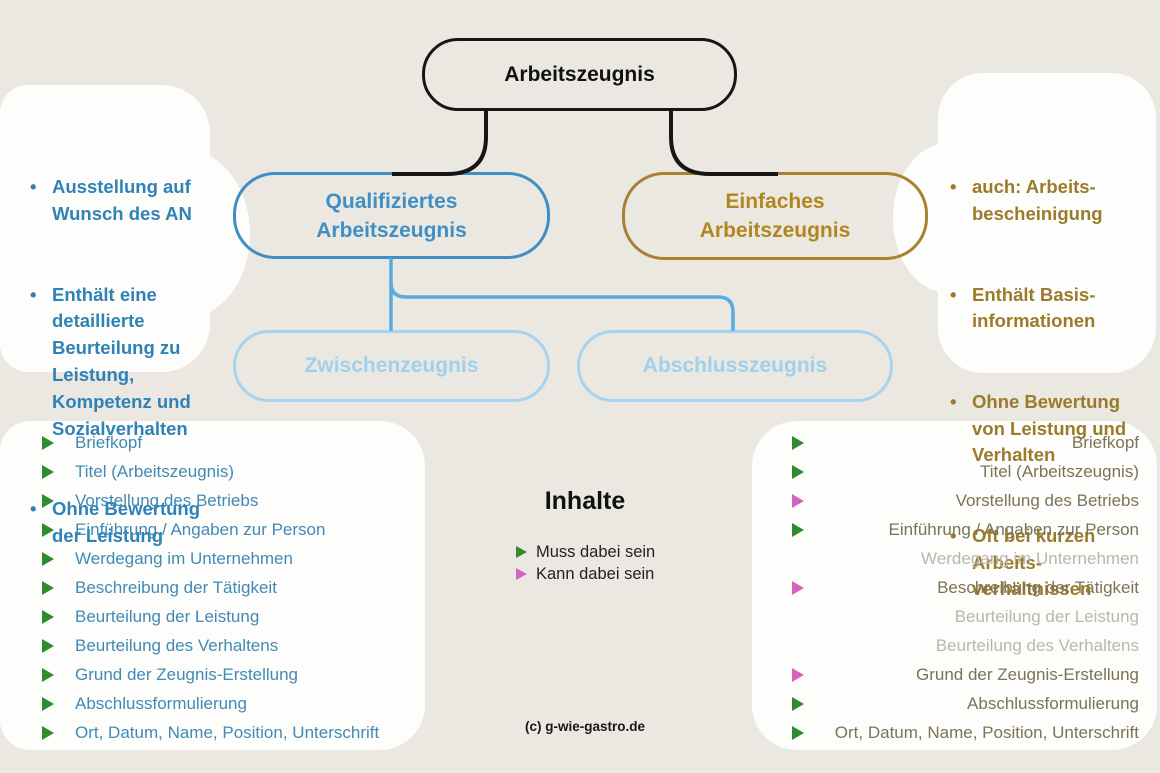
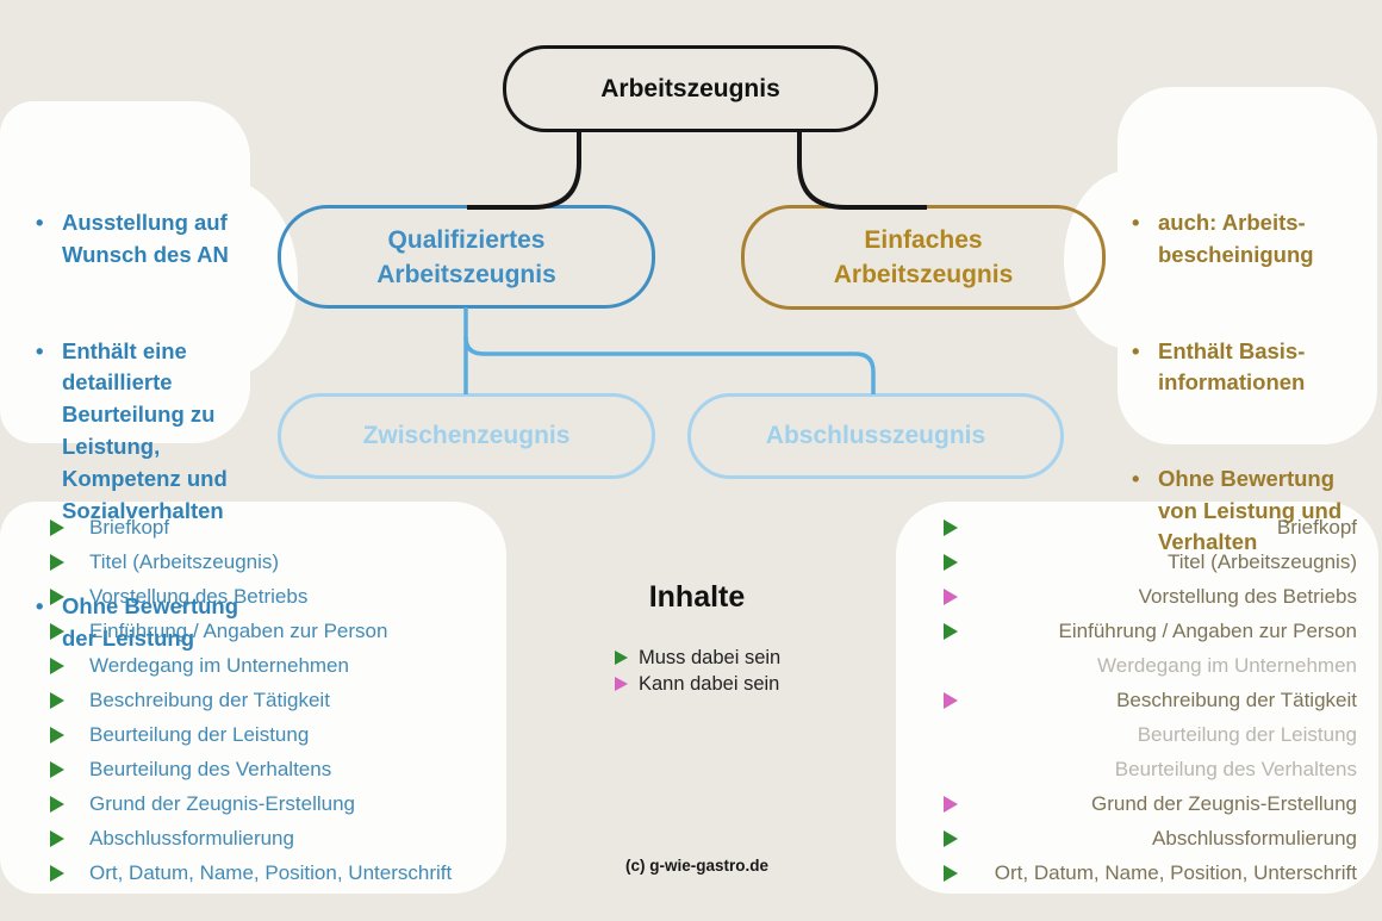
  Arbeitszeugnis
  Qualifiziertes
  Arbeitszeugnis
  Einfaches
  Arbeitszeugnis
  Zwischenzeugnis
  Abschlusszeugnis
  Ausstellung auf
  Wunsch des AN
  Enthält eine
  detaillierte
  Beurteilung zu
  Leistung,
  Kompetenz und
  Sozialverhalten
  Ohne Bewertung
  der Leistung
  auch: Arbeits-
  bescheinigung
  Enthält Basis-
  informationen
  Ohne Bewertung
  von Leistung und
  Verhalten
- Oft bei kurzen
- Arbeits-
- verhältnissen
  Briefkopf
  Titel (Arbeitszeugnis)
  Vorstellung des Betriebs
  Einführung / Angaben zur Person
  Werdegang im Unternehmen
  Beschreibung der Tätigkeit
  Beurteilung der Leistung
  Beurteilung des Verhaltens
  Grund der Zeugnis-Erstellung
  Abschlussformulierung
  Ort, Datum, Name, Position, Unterschrift
  Briefkopf
  Titel (Arbeitszeugnis)
  Vorstellung des Betriebs
  Einführung / Angaben zur Person
  Werdegang im Unternehmen
  Beschreibung der Tätigkeit
  Beurteilung der Leistung
  Beurteilung des Verhaltens
  Grund der Zeugnis-Erstellung
  Abschlussformulierung
  Ort, Datum, Name, Position, Unterschrift
  Inhalte
  Muss dabei sein
  Kann dabei sein
  (c) g-wie-gastro.de
